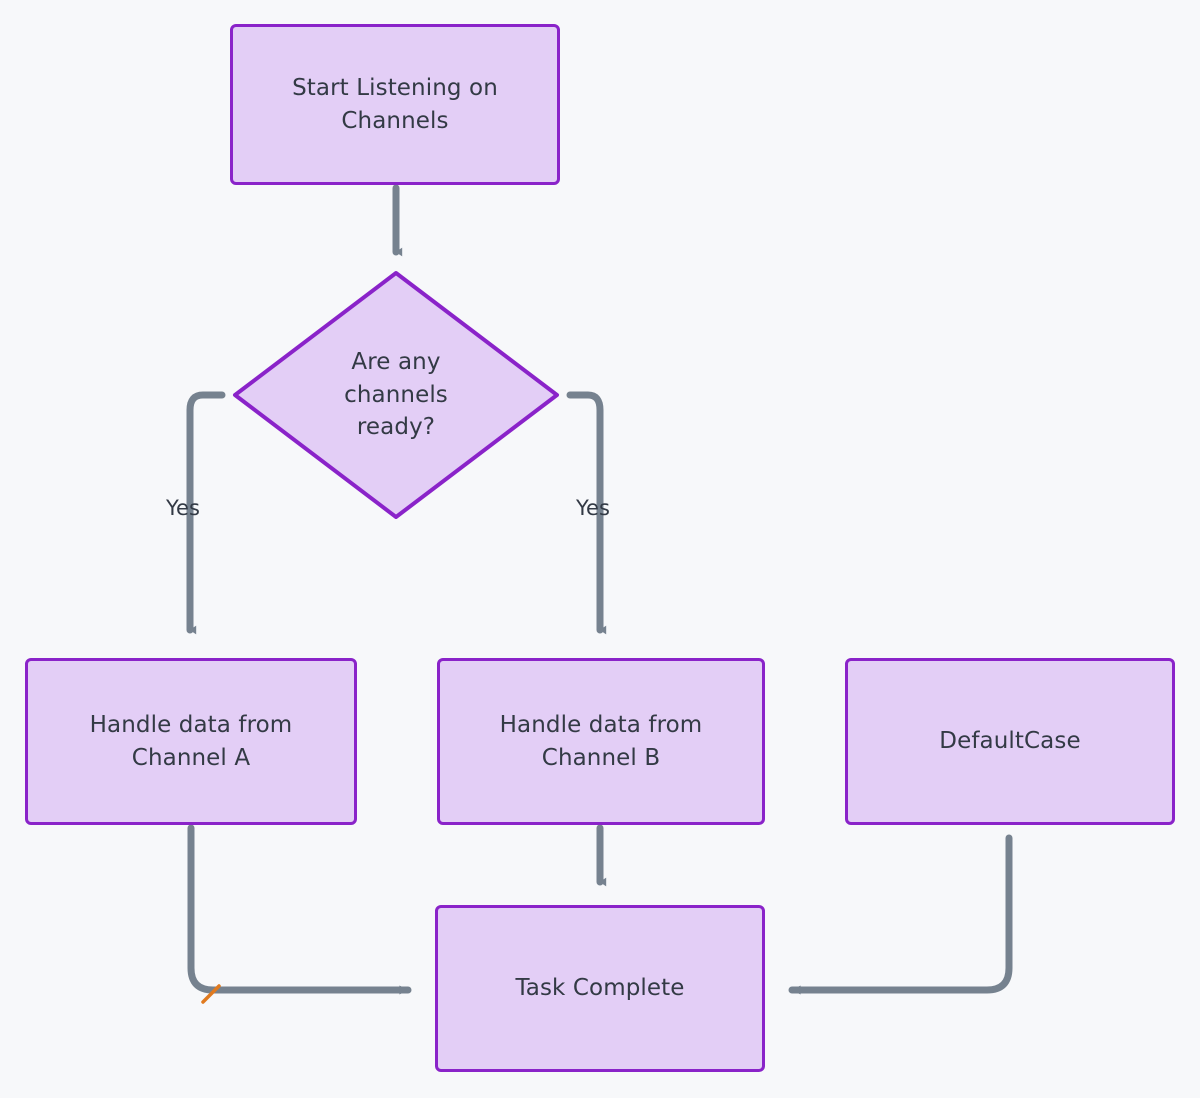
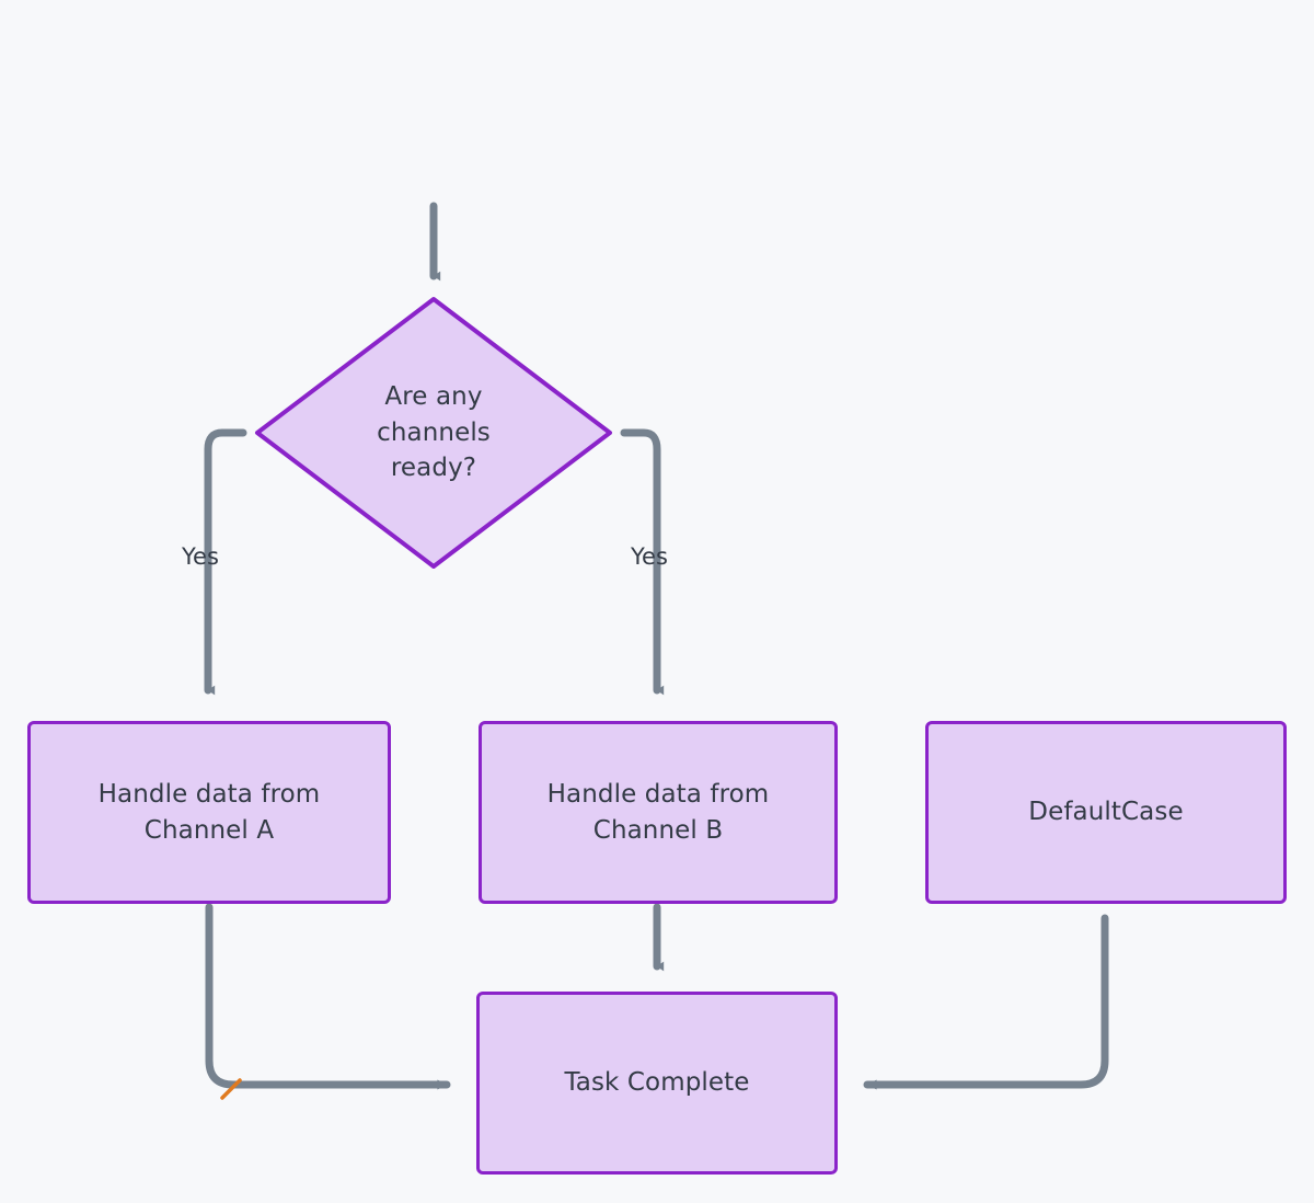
- Start Listening on
- Channels
  Are any
  channels
  ready?
  Handle data from
  Channel A
  Handle data from
  Channel B
  DefaultCase
  Task Complete
  Yes
  Yes
